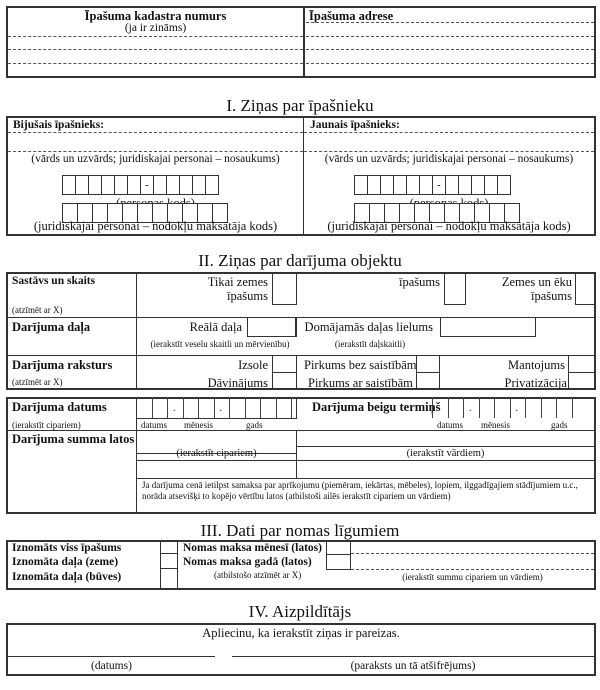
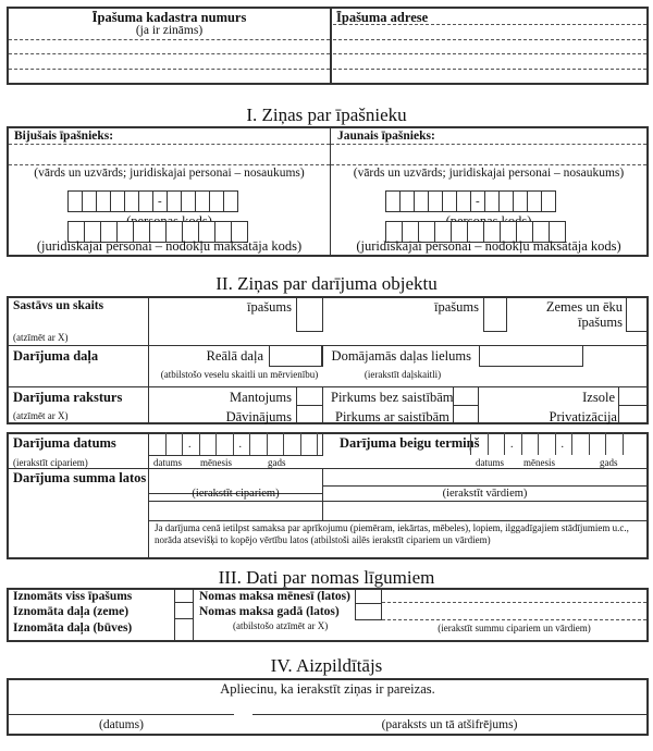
  Īpašuma kadastra numurs
  (ja ir zināms)
  Īpašuma adrese
  I. Ziņas par īpašnieku
  Bijušais īpašnieks:
  (vārds un uzvārds; juridiskajai personai – nosaukums)
  -
  (juridiskajai personai – nodokļu maksātāja kods)
  Jaunais īpašnieks:
  (vārds un uzvārds; juridiskajai personai – nosaukums)
  -
  (juridiskajai personai – nodokļu maksātāja kods)
  II. Ziņas par darījuma objektu
  Sastāvs un skaits
  (atzīmēt ar X)
- Tikai zemes
  īpašums
  īpašums
  Zemes un ēku
  īpašums
  Darījuma daļa
  Reālā daļa
- (ierakstīt veselu skaitli un mērvienību)
+ (atbilstošo veselu skaitli un mērvienību)
  Domājamās daļas lielums
  (ierakstīt daļskaitli)
  Darījuma raksturs
  (atzīmēt ar X)
- Izsole
+ Mantojums
  Dāvinājums
  Pirkums bez saistībām
  Pirkums ar saistībām
- Mantojums
+ Izsole
  Privatizācija
  Darījuma datums
  (ierakstīt cipariem)
  .
  .
  datums
  mēnesis
  gads
  Darījuma beigu termiņš
  .
  .
  datums
  mēnesis
  gads
  Darījuma summa latos
  (ierakstīt cipariem)
  (ierakstīt vārdiem)
  Ja darījuma cenā ietilpst samaksa par aprīkojumu (piemēram, iekārtas, mēbeles), lopiem, ilggadīgajiem stādījumiem u.c., norāda atsevišķi to kopējo vērtību latos (atbilstoši ailēs ierakstīt cipariem un vārdiem)
  III. Dati par nomas līgumiem
  Iznomāts viss īpašums
  Iznomāta daļa (zeme)
  Iznomāta daļa (būves)
  Nomas maksa mēnesī (latos)
  Nomas maksa gadā (latos)
  (atbilstošo atzīmēt ar X)
  (ierakstīt summu cipariem un vārdiem)
  IV. Aizpildītājs
  Apliecinu, ka ierakstīt ziņas ir pareizas.
  (datums)
  (paraksts un tā atšifrējums)
